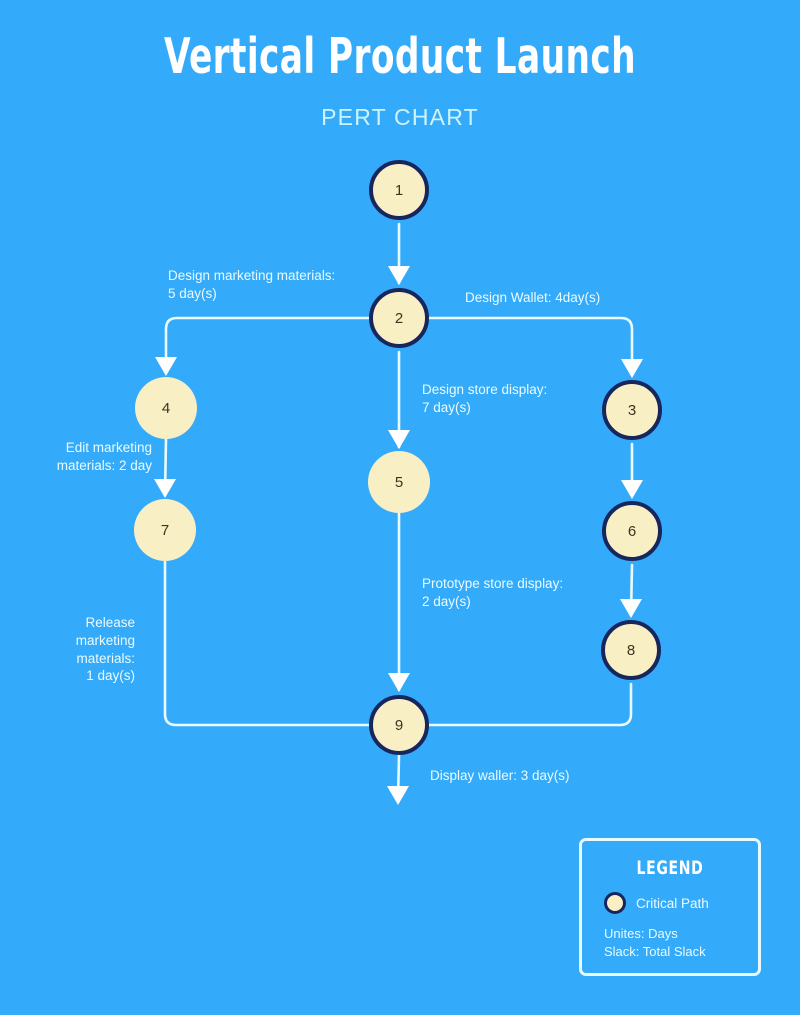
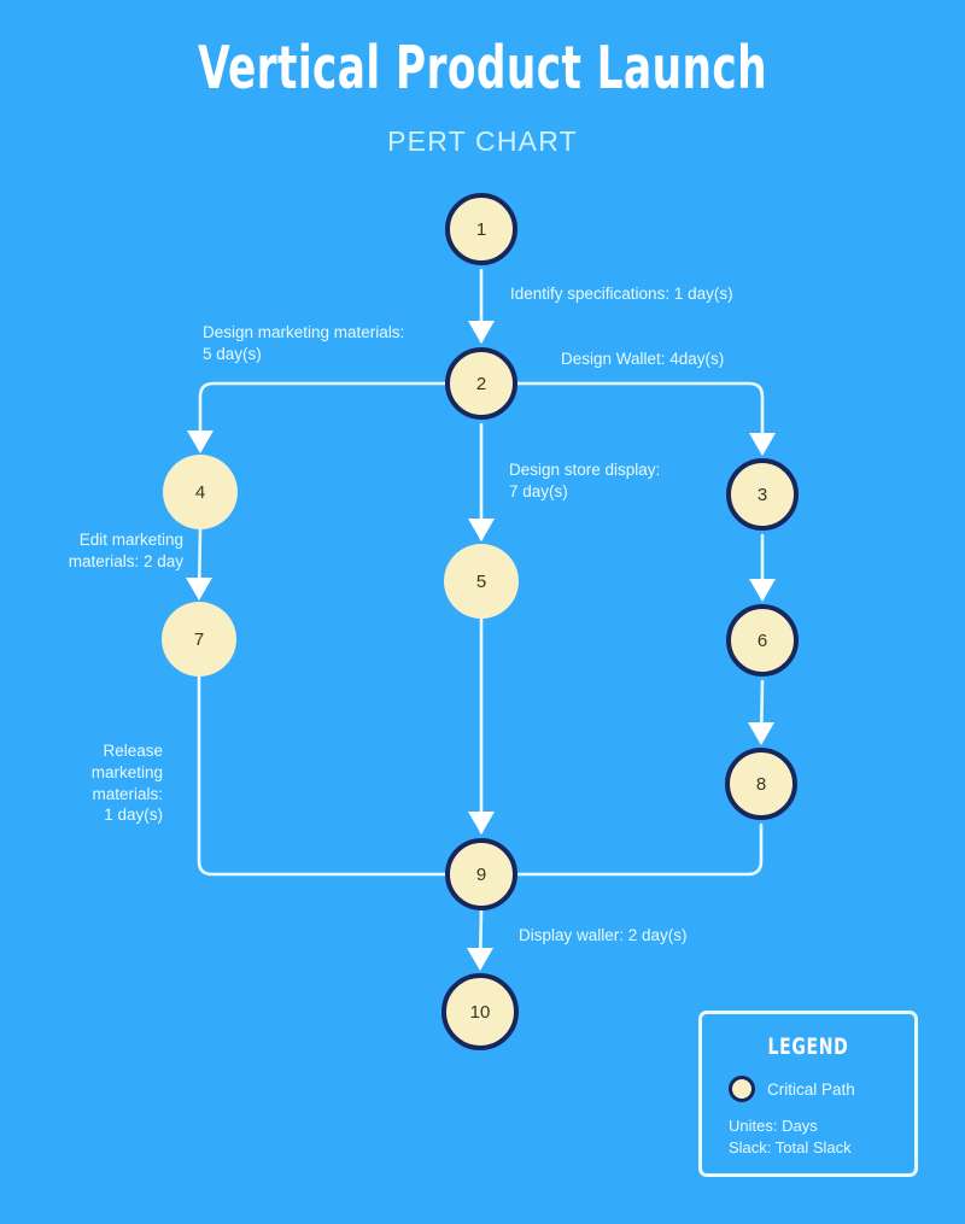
  Vertical Product Launch
  PERT CHART
  1
  2
  3
  4
  5
  6
  7
  8
  9
+ 10
+ Identify specifications: 1 day(s)
  Design marketing materials:
  5 day(s)
  Design Wallet: 4day(s)
  Design store display:
  7 day(s)
  Edit marketing
  materials: 2 day
- Prototype store display:
- 2 day(s)
  Release
  marketing
  materials:
  1 day(s)
- Display waller: 3 day(s)
+ Display waller: 2 day(s)
  LEGEND
  Critical Path
  Unites: Days
  Slack: Total Slack
